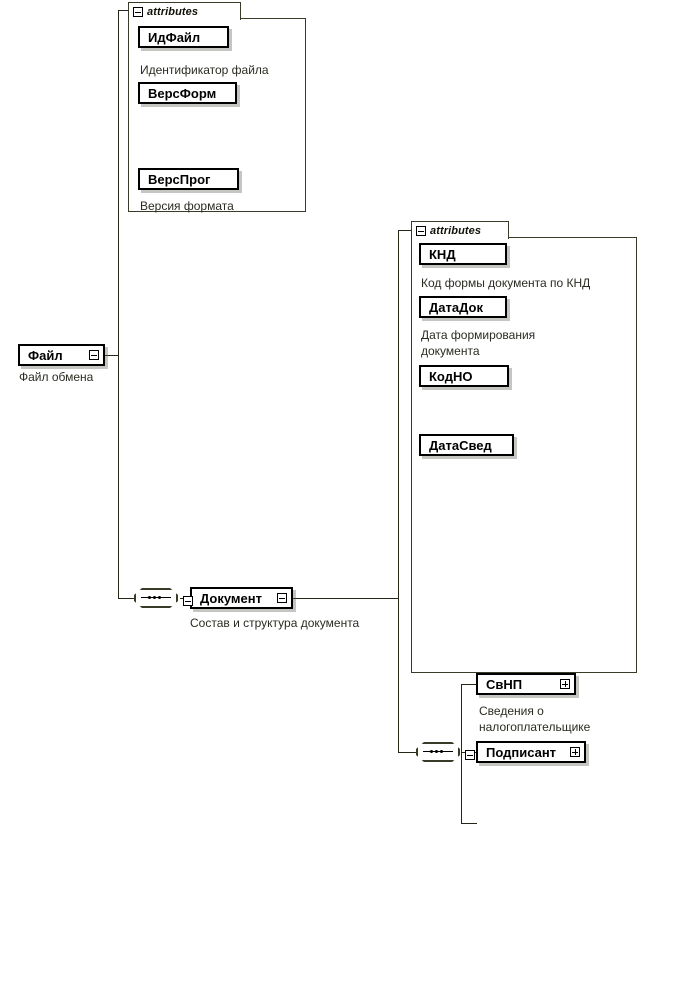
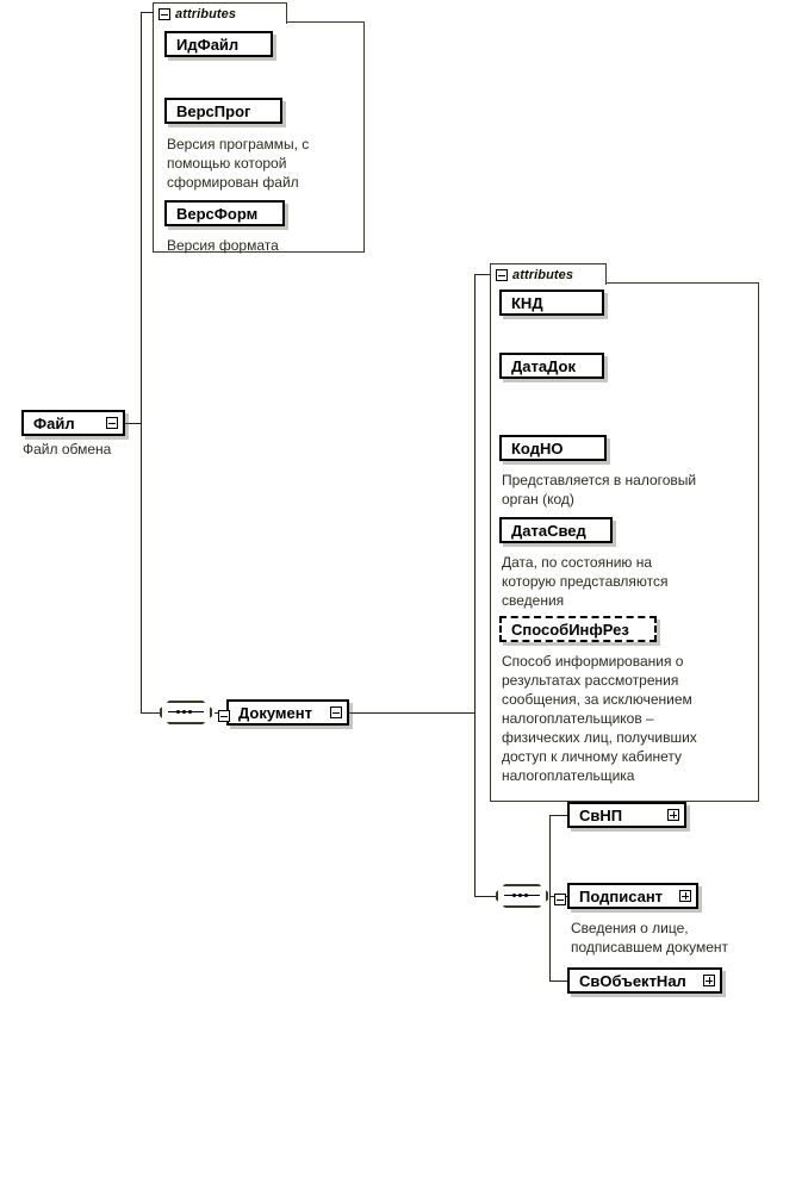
  Файл
  Файл обмена
  attributes
  ИдФайл
- Идентификатор файла
- ВерсФорм
+ ВерсПрог
+ Версия программы, с
+ помощью которой
+ сформирован файл
- ВерсПрог
+ ВерсФорм
  Версия формата
  Документ
- Состав и структура документа
  attributes
  КНД
- Код формы документа по КНД
  ДатаДок
- Дата формирования
- документа
  КодНО
+ Представляется в налоговый
+ орган (код)
  ДатаСвед
+ Дата, по состоянию на
+ которую представляются
+ сведения
+ СпособИнфРез
+ Способ информирования о
+ результатах рассмотрения
+ сообщения, за исключением
+ налогоплательщиков –
+ физических лиц, получивших
+ доступ к личному кабинету
+ налогоплательщика
  СвНП
- Сведения о
- налогоплательщике
  Подписант
+ Сведения о лице,
+ подписавшем документ
+ СвОбъектНал
